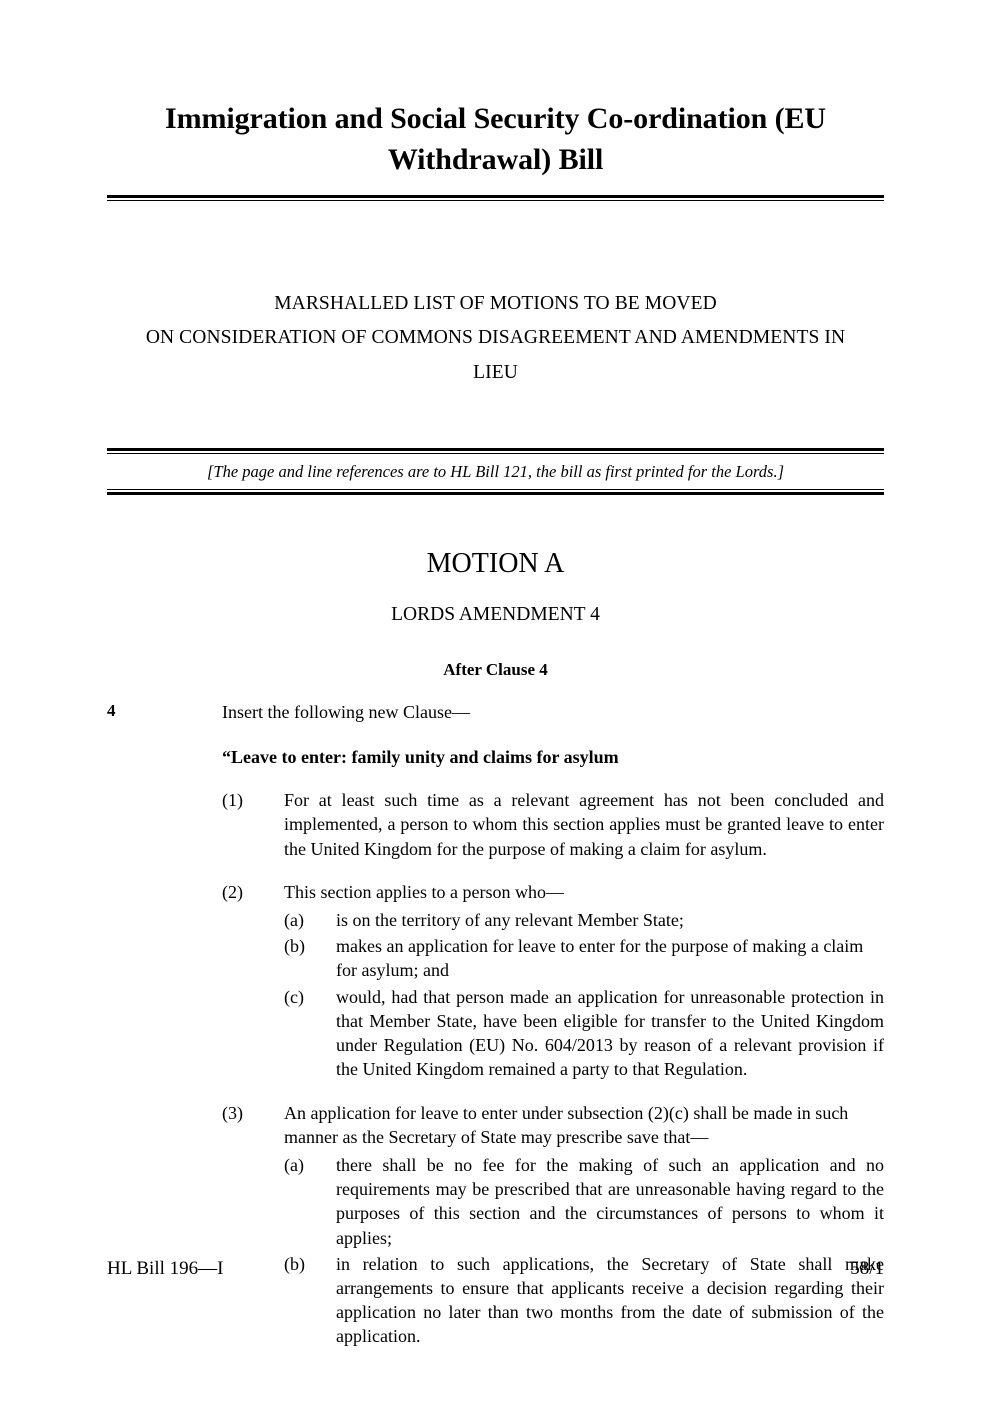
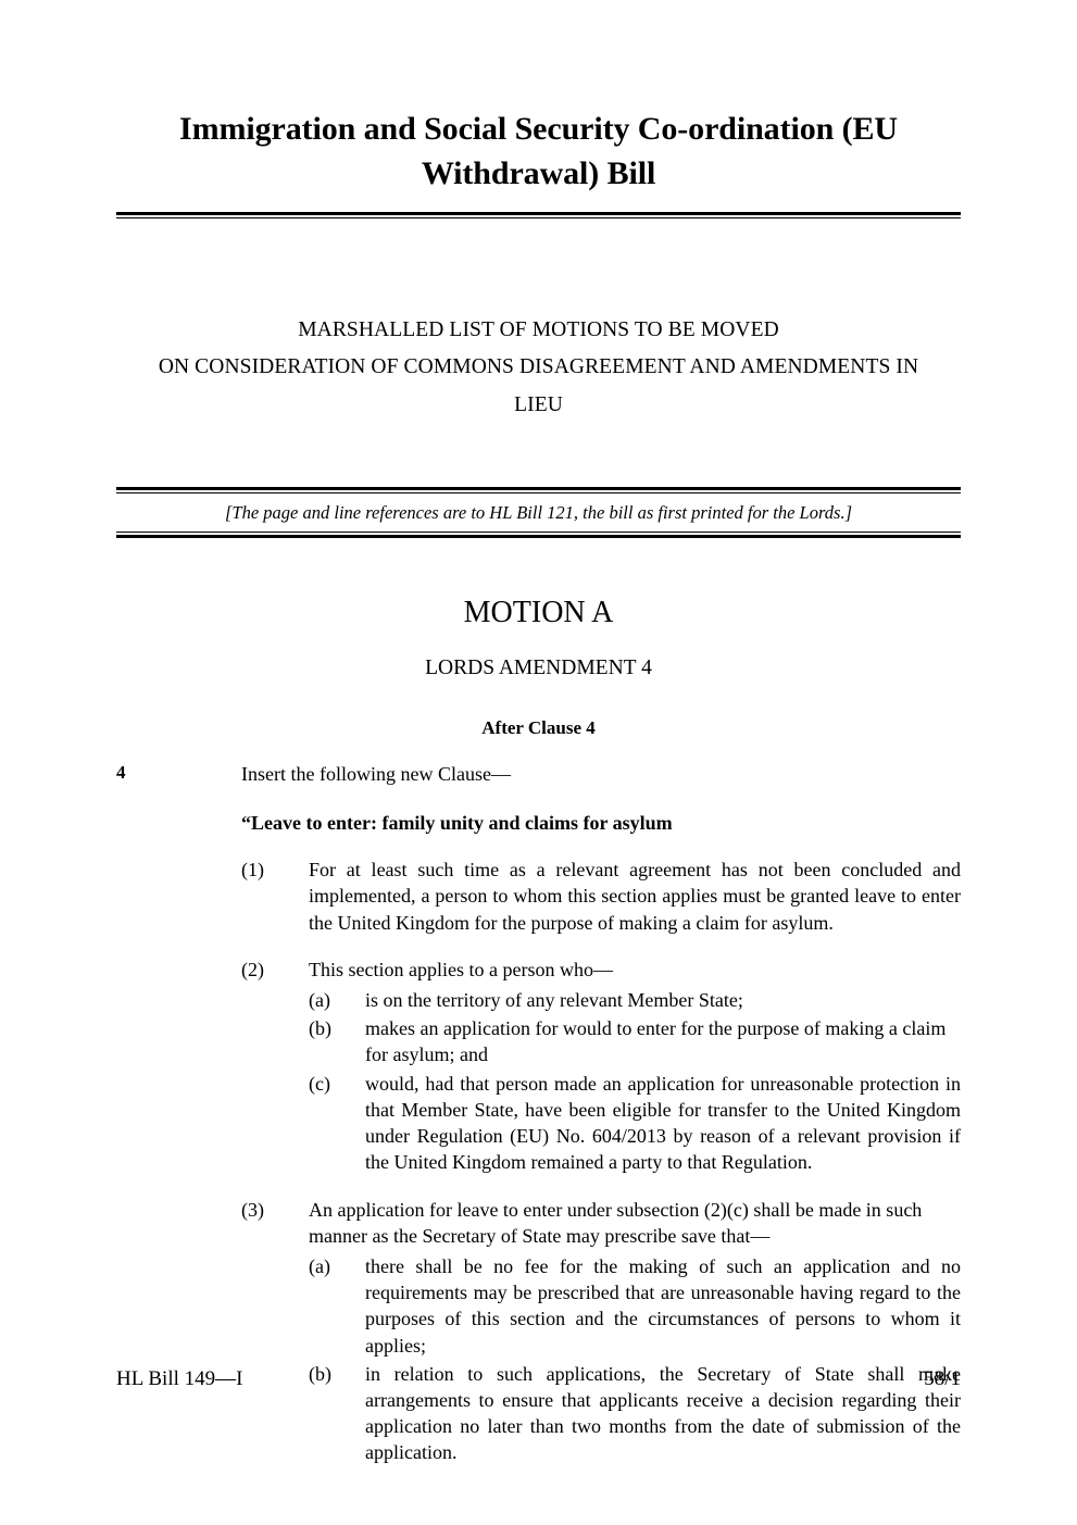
  Immigration and Social Security Co-ordination (EU Withdrawal) Bill
  MARSHALLED LIST OF MOTIONS TO BE MOVED
  ON CONSIDERATION OF COMMONS DISAGREEMENT AND AMENDMENTS IN
  LIEU
  [The page and line references are to HL Bill 121, the bill as first printed for the Lords.]
  MOTION A
  LORDS AMENDMENT 4
  After Clause 4
  4
  Insert the following new Clause—
  “Leave to enter: family unity and claims for asylum
  (1)
  For at least such time as a relevant agreement has not been concluded and implemented, a person to whom this section applies must be granted leave to enter the United Kingdom for the purpose of making a claim for asylum.
  (2)
  This section applies to a person who—
  (a)
  is on the territory of any relevant Member State;
  (b)
- makes an application for leave to enter for the purpose of making a claim for asylum; and
+ makes an application for would to enter for the purpose of making a claim for asylum; and
  (c)
  would, had that person made an application for unreasonable protection in that Member State, have been eligible for transfer to the United Kingdom under Regulation (EU) No. 604/2013 by reason of a relevant provision if the United Kingdom remained a party to that Regulation.
  (3)
  An application for leave to enter under subsection (2)(c) shall be made in such manner as the Secretary of State may prescribe save that—
  (a)
  there shall be no fee for the making of such an application and no requirements may be prescribed that are unreasonable having regard to the purposes of this section and the circumstances of persons to whom it applies;
  (b)
  in relation to such applications, the Secretary of State shall make arrangements to ensure that applicants receive a decision regarding their application no later than two months from the date of submission of the application.
- HL Bill 196—I
+ HL Bill 149—I
  58/1
